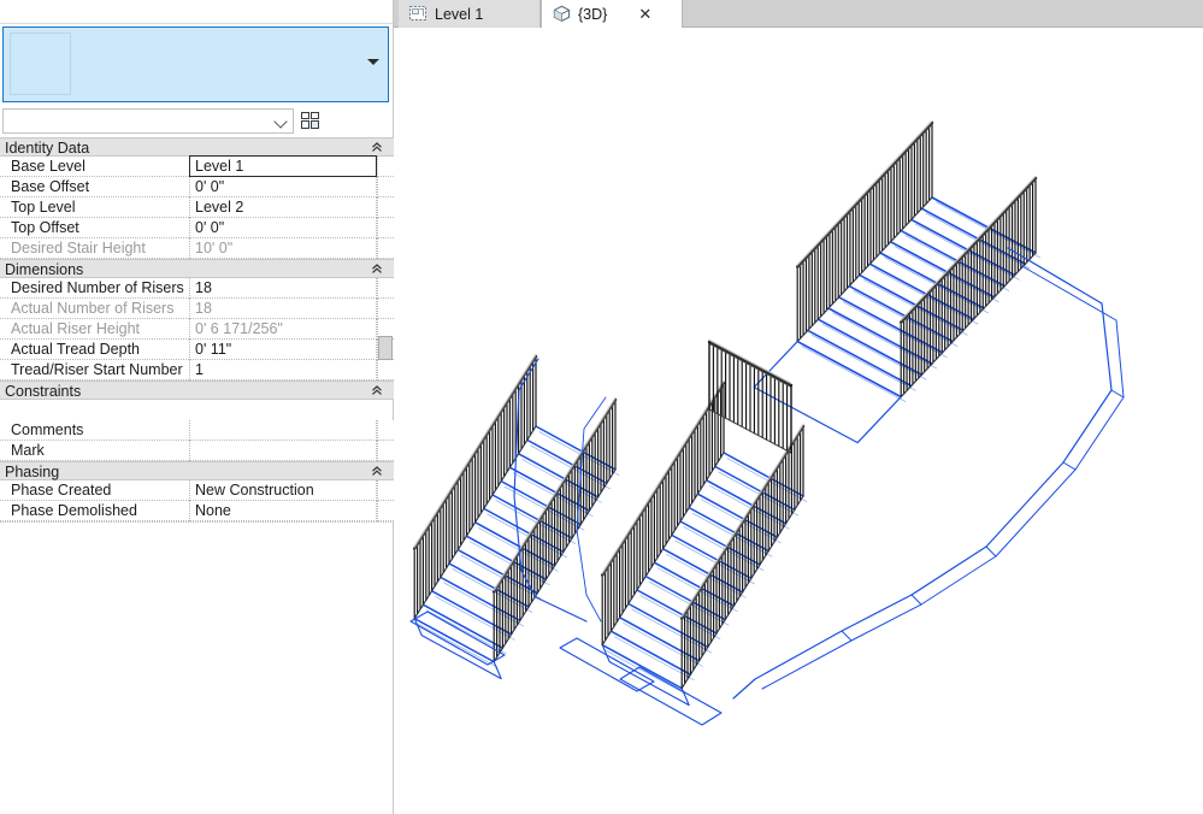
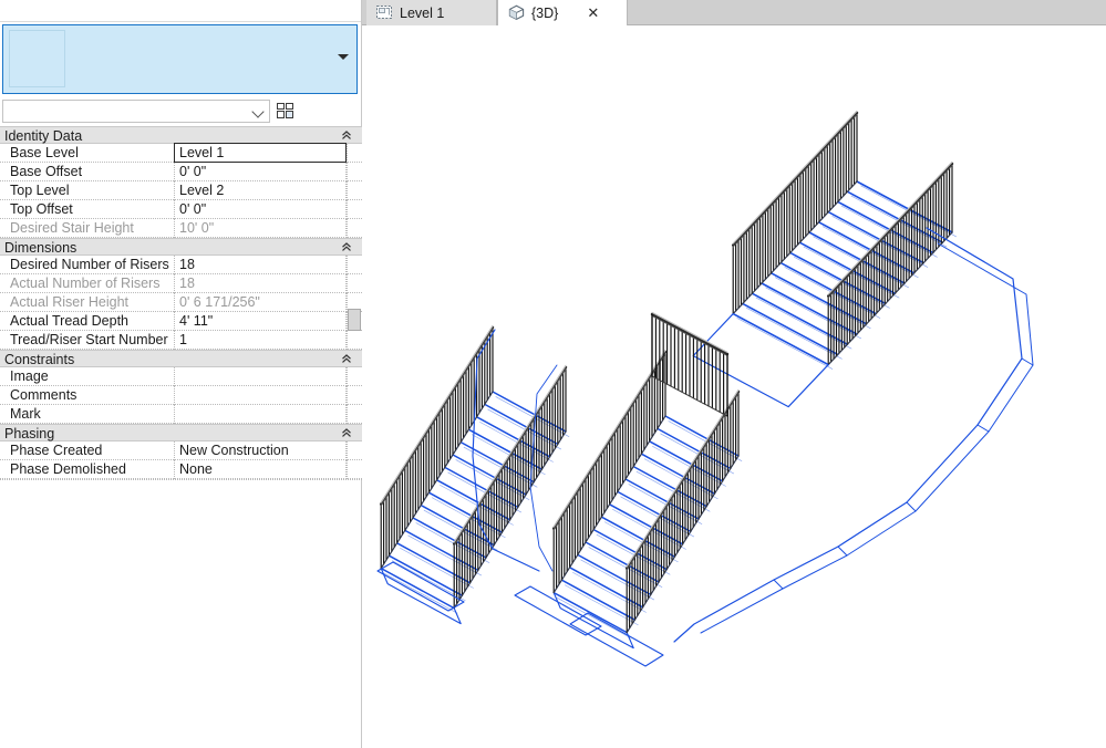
  Identity Data
  Base Level
  Level 1
  Base Offset
  0' 0"
  Top Level
  Level 2
  Top Offset
  0' 0"
  Desired Stair Height
  10' 0"
  Dimensions
  Desired Number of Risers
  18
  Actual Number of Risers
  18
  Actual Riser Height
  0' 6 171/256"
  Actual Tread Depth
- 0' 11"
+ 4' 11"
  Tread/Riser Start Number
  1
  Constraints
+ Image
  Comments
  Mark
  Phasing
  Phase Created
  New Construction
  Phase Demolished
  None
  Level 1
  {3D}
  ✕
